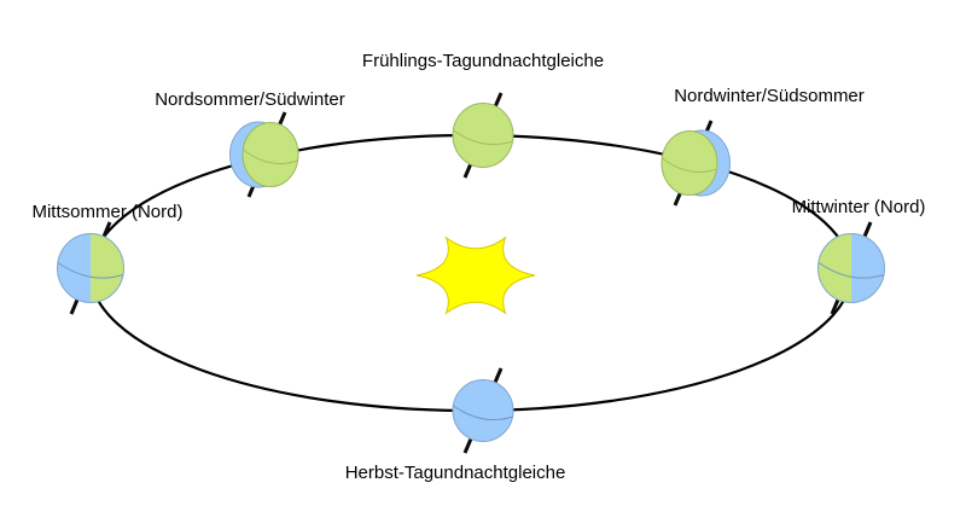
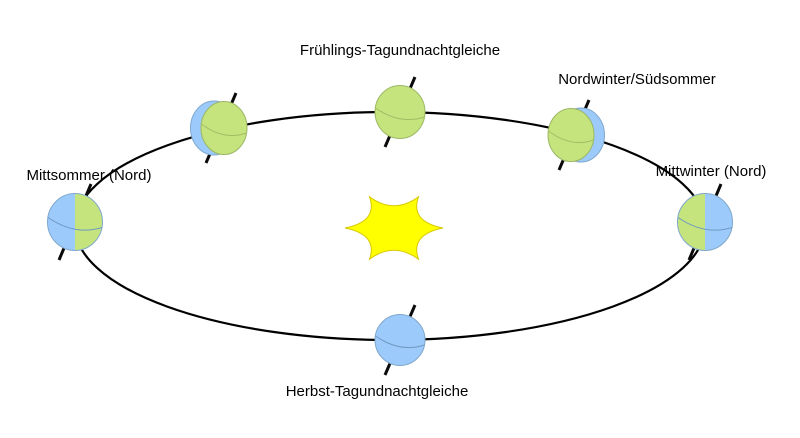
  Frühlings-Tagundnachtgleiche
- Nordsommer/Südwinter
  Nordwinter/Südsommer
  Mittsommer (Nord)
  Mittwinter (Nord)
  Herbst-Tagundnachtgleiche
